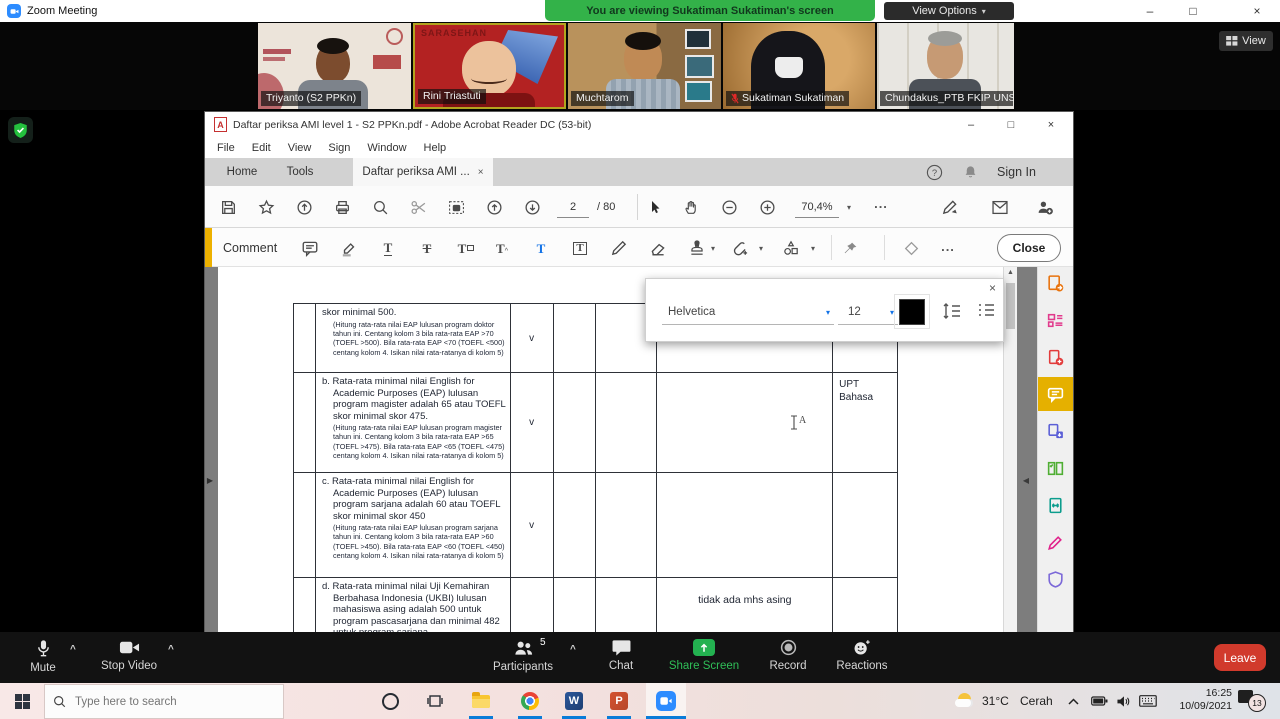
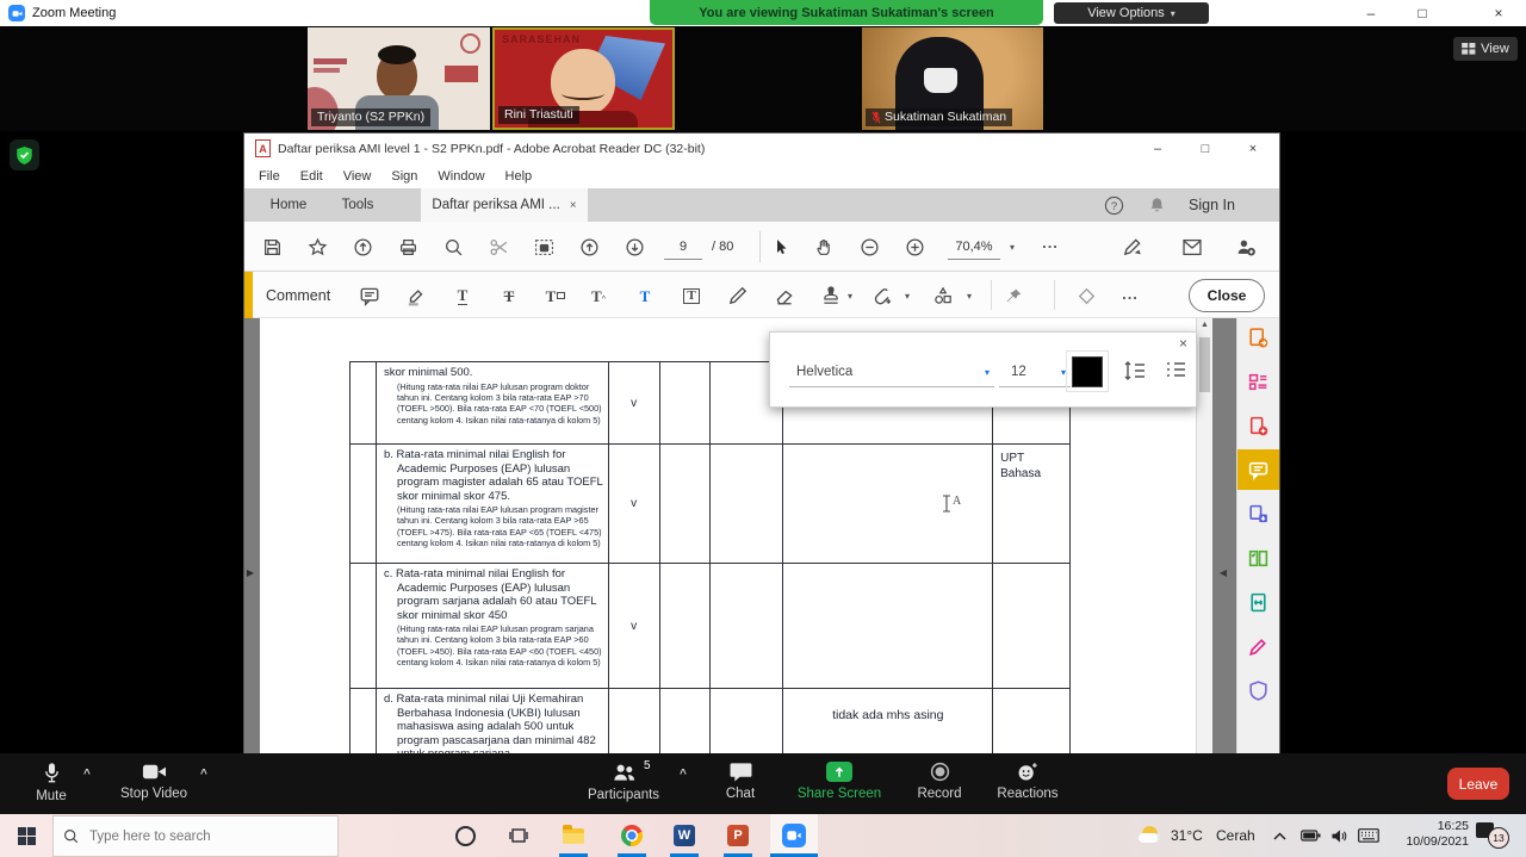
  Zoom Meeting
  You are viewing Sukatiman Sukatiman's screen
  View Options
  ▾
  –
  □
  ×
  Triyanto (S2 PPKn)
  SARASEHAN
  Rini Triastuti
- Muchtarom
  Sukatiman Sukatiman
- Chundakus_PTB FKIP UNS
  View
  A
- Daftar periksa AMI level 1 - S2 PPKn.pdf - Adobe Acrobat Reader DC (53-bit)
+ Daftar periksa AMI level 1 - S2 PPKn.pdf - Adobe Acrobat Reader DC (32-bit)
  –
  □
  ×
  File
  Edit
  View
  Sign
  Window
  Help
  Home
  Tools
  Daftar periksa AMI ...
  ×
  ?
  Sign In
- 2
+ 9
  / 80
  70,4%
  ▾
  ...
  Comment
  T
  T
  T
  T
  T
  T
  ▾
  ▾
  ▾
  ...
  Close
  skor minimal 500.
  (Hitung rata-rata nilai EAP lulusan program doktor tahun ini. Centang kolom 3 bila rata-rata EAP >70 (TOEFL >500). Bila rata-rata EAP <70 (TOEFL <500) centang kolom 4. Isikan nilai rata-ratanya di kolom 5)
  v
  b. Rata-rata minimal nilai English for Academic Purposes (EAP) lulusan program magister adalah 65 atau TOEFL skor minimal skor 475.
  (Hitung rata-rata nilai EAP lulusan program magister tahun ini. Centang kolom 3 bila rata-rata EAP >65 (TOEFL >475). Bila rata-rata EAP <65 (TOEFL <475) centang kolom 4. Isikan nilai rata-ratanya di kolom 5)
  v
  UPT Bahasa
  c. Rata-rata minimal nilai English for Academic Purposes (EAP) lulusan program sarjana adalah 60 atau TOEFL skor minimal skor 450
  (Hitung rata-rata nilai EAP lulusan program sarjana tahun ini. Centang kolom 3 bila rata-rata EAP >60 (TOEFL >450). Bila rata-rata EAP <60 (TOEFL <450) centang kolom 4. Isikan nilai rata-ratanya di kolom 5)
  v
  d. Rata-rata minimal nilai Uji Kemahiran Berbahasa Indonesia (UKBI) lulusan mahasiswa asing adalah 500 untuk program pascasarjana dan minimal 482
  tidak ada mhs asing
  A
  ▶
  ◀
  ×
  Helvetica
  ▾
  12
  ▾
  Mute
  ^
  Stop Video
  ^
  Participants
  5
  ^
  Chat
  Share Screen
  Record
  Reactions
  Leave
  Type here to search
  W
  P
  31°C
  Cerah
  16:25
  10/09/2021
  13
